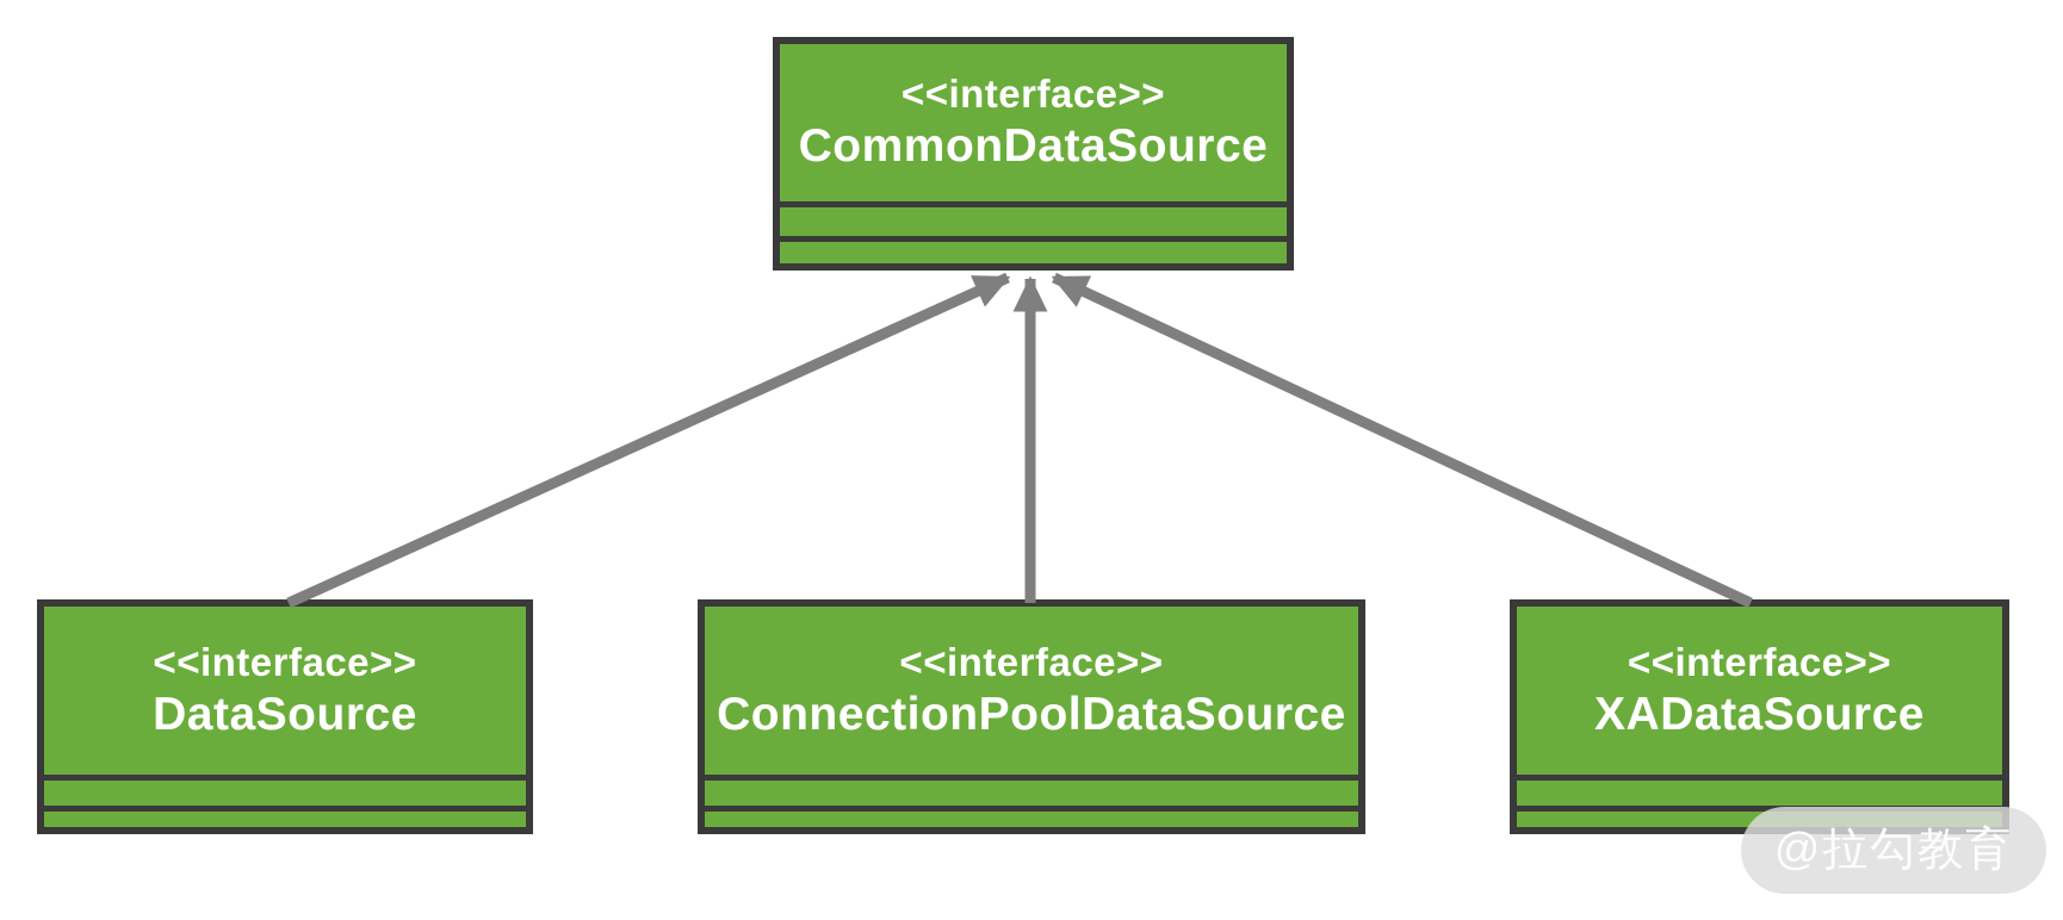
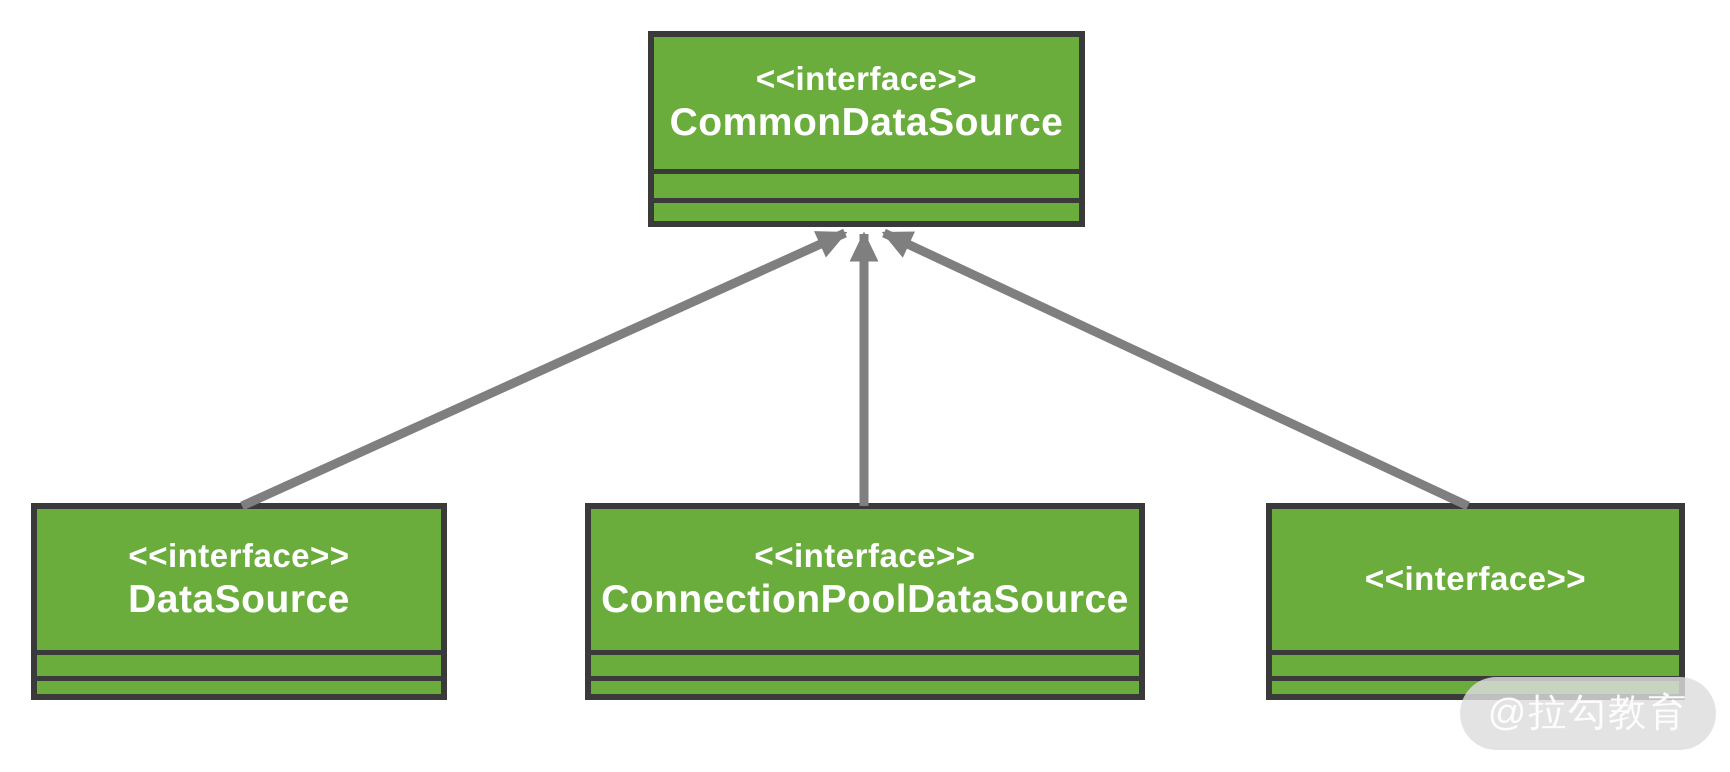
  <<interface>>
  CommonDataSource
  <<interface>>
  DataSource
  <<interface>>
  ConnectionPoolDataSource
  <<interface>>
- XADataSource
  @拉勾教育
